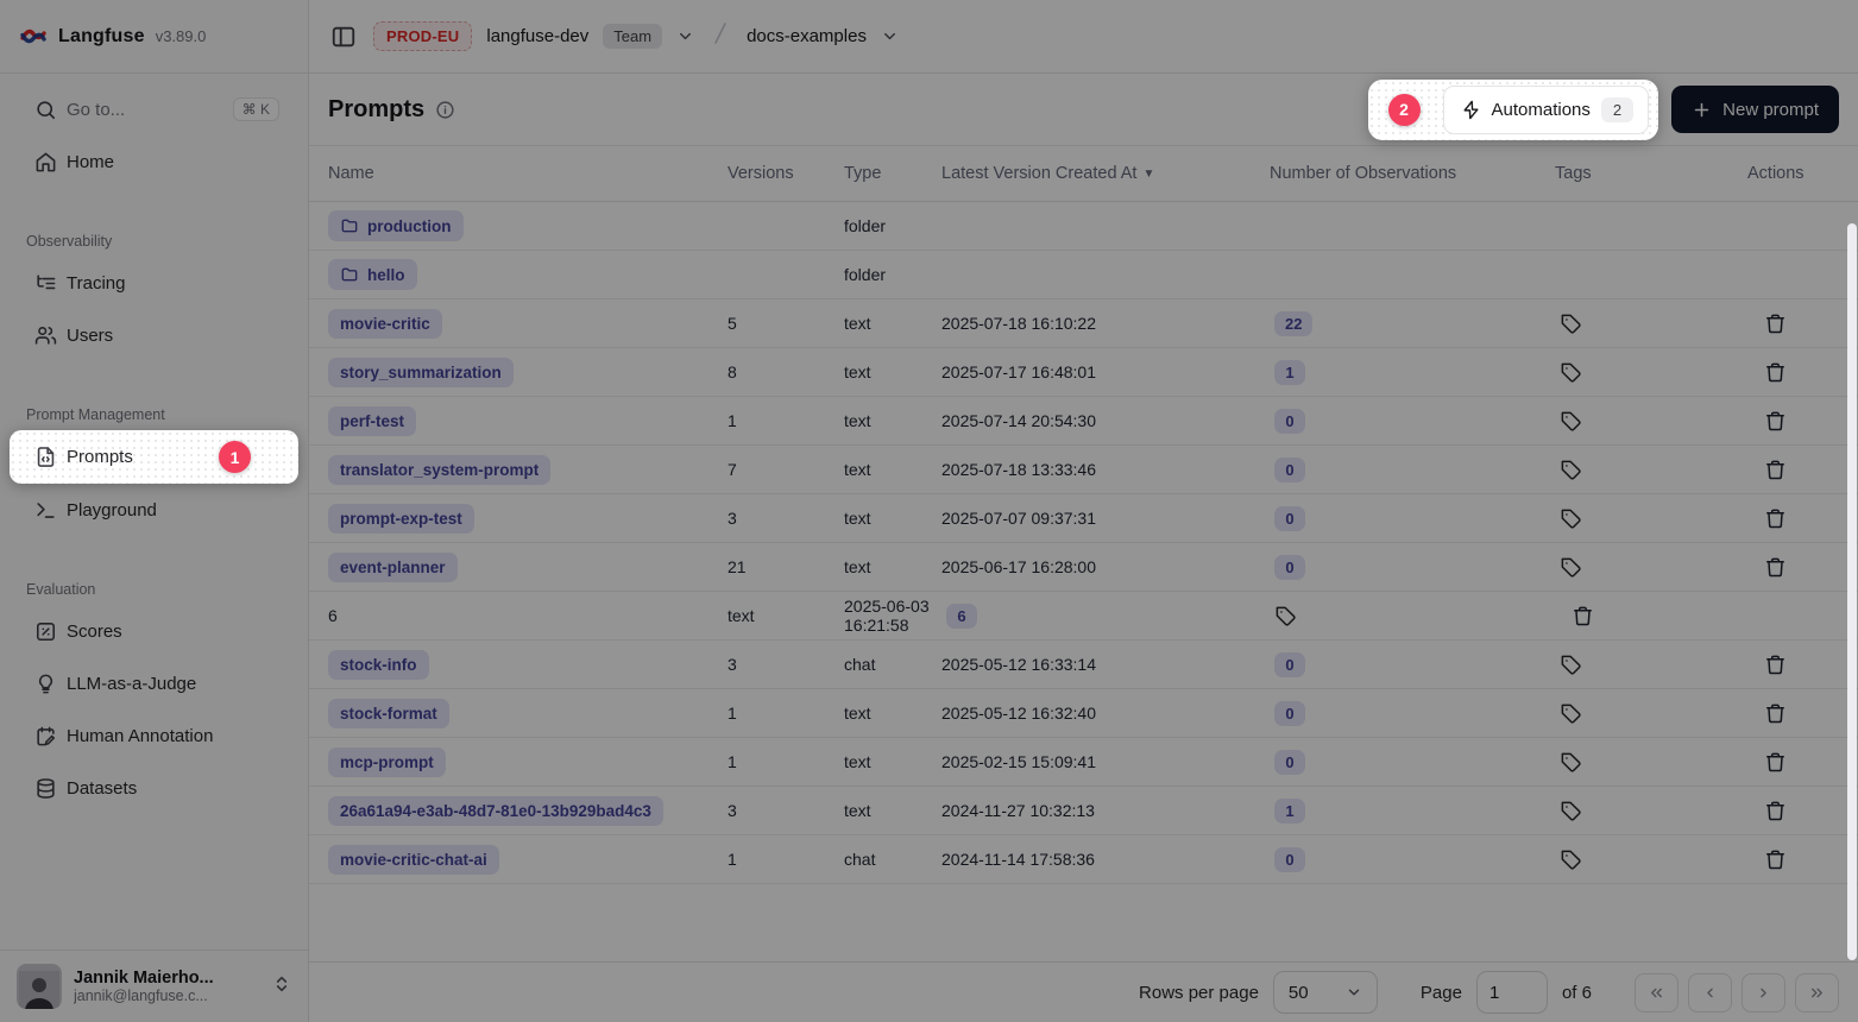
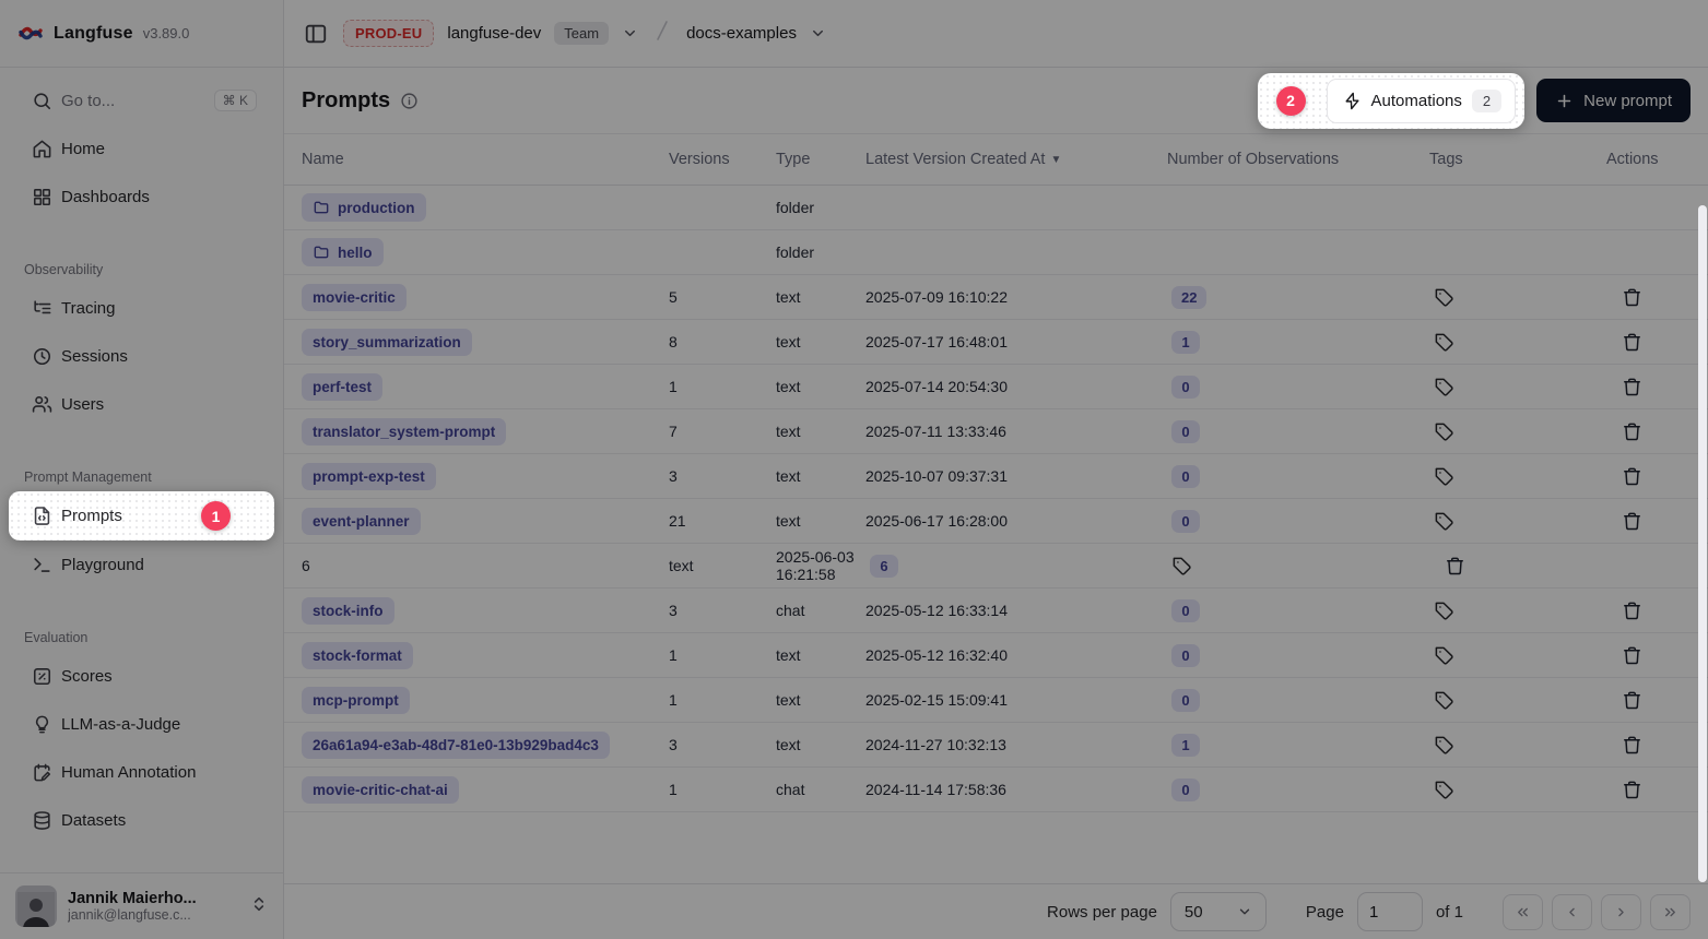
  Langfuse
  v3.89.0
  Go to...
  ⌘ K
  Home
+ Dashboards
  Observability
  Tracing
+ Sessions
  Users
  Prompt Management
  Prompts
  1
  Playground
  Evaluation
  Scores
  LLM-as-a-Judge
  Human Annotation
  Datasets
  Jannik Maierho...
  jannik@langfuse.c...
  PROD-EU
  langfuse-dev
  Team
  docs-examples
  Prompts
  2
  Automations
  2
  New prompt
  Name
  Versions
  Type
  Latest Version Created At
  ▼
  Number of Observations
  Tags
  Actions
  production
  folder
  hello
  folder
  movie-critic
  5
  text
- 2025-07-18 16:10:22
+ 2025-07-09 16:10:22
  22
  story_summarization
  8
  text
  2025-07-17 16:48:01
  1
  perf-test
  1
  text
  2025-07-14 20:54:30
  0
  translator_system-prompt
  7
  text
- 2025-07-18 13:33:46
+ 2025-07-11 13:33:46
  0
  prompt-exp-test
  3
  text
- 2025-07-07 09:37:31
+ 2025-10-07 09:37:31
  0
  event-planner
  21
  text
  2025-06-17 16:28:00
  0
  6
  text
  2025-06-03 16:21:58
  6
  stock-info
  3
  chat
  2025-05-12 16:33:14
  0
  stock-format
  1
  text
  2025-05-12 16:32:40
  0
  mcp-prompt
  1
  text
  2025-02-15 15:09:41
  0
  26a61a94-e3ab-48d7-81e0-13b929bad4c3
  3
  text
  2024-11-27 10:32:13
  1
  movie-critic-chat-ai
  1
  chat
  2024-11-14 17:58:36
  0
  Rows per page
  50
  Page
  1
- of 6
+ of 1
